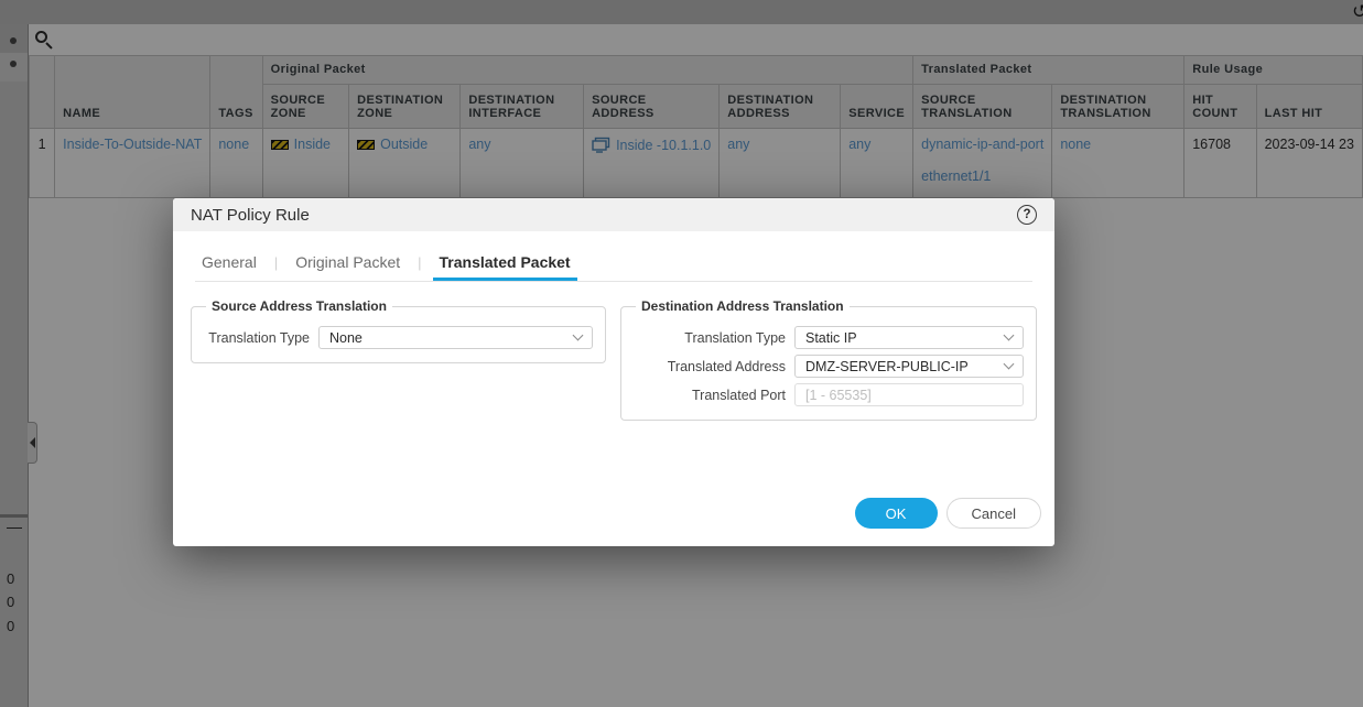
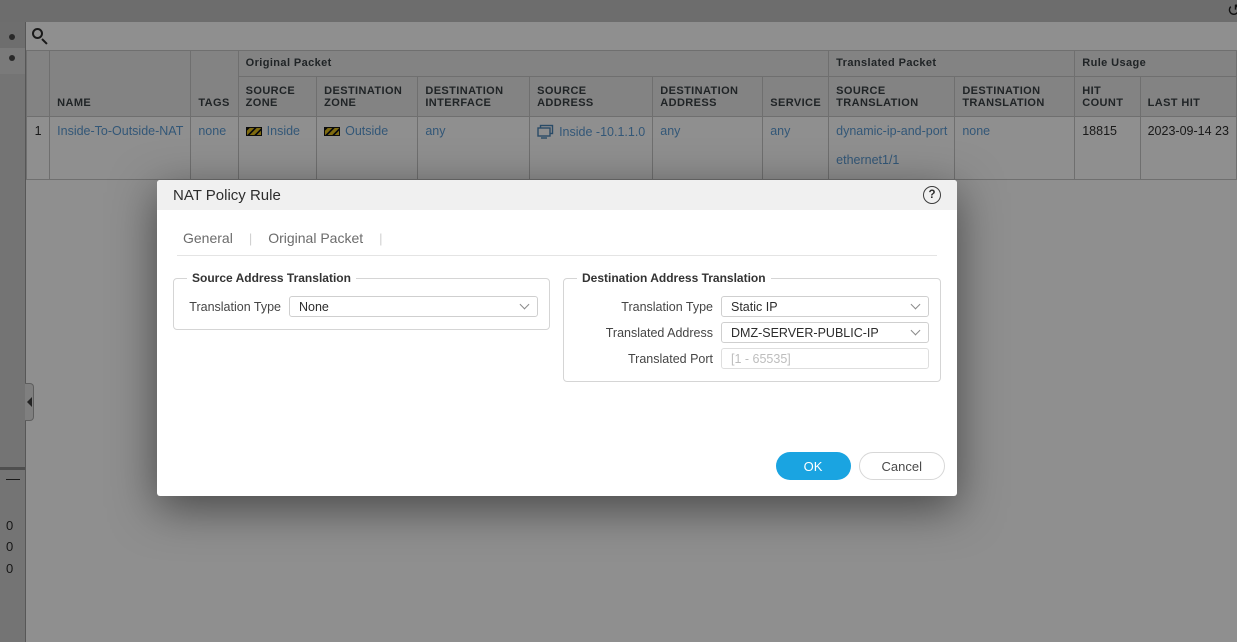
  —
  0
  0
  0
  	NAME	TAGS	Original Packet	Translated Packet	Rule Usage
  SOURCE ZONE	DESTINATION ZONE	DESTINATION INTERFACE	SOURCE ADDRESS	DESTINATION ADDRESS	SERVICE	SOURCE TRANSLATION	DESTINATION TRANSLATION	HIT COUNT	LAST HIT
- 1	Inside-To-Outside-NAT	none	Inside	Outside	any	Inside -10.1.1.0	any	any	dynamic-ip-and-port ethernet1/1	none	16708	2023-09-14 23
+ 1	Inside-To-Outside-NAT	none	Inside	Outside	any	Inside -10.1.1.0	any	any	dynamic-ip-and-port ethernet1/1	none	18815	2023-09-14 23
  NAT Policy Rule
  ?
  General
  |
  Original Packet
  |
- Translated Packet
  Source Address Translation
  Translation Type
  None
  Destination Address Translation
  Translation Type
  Static IP
  Translated Address
  DMZ-SERVER-PUBLIC-IP
  Translated Port
  [1 - 65535]
  OK
  Cancel
